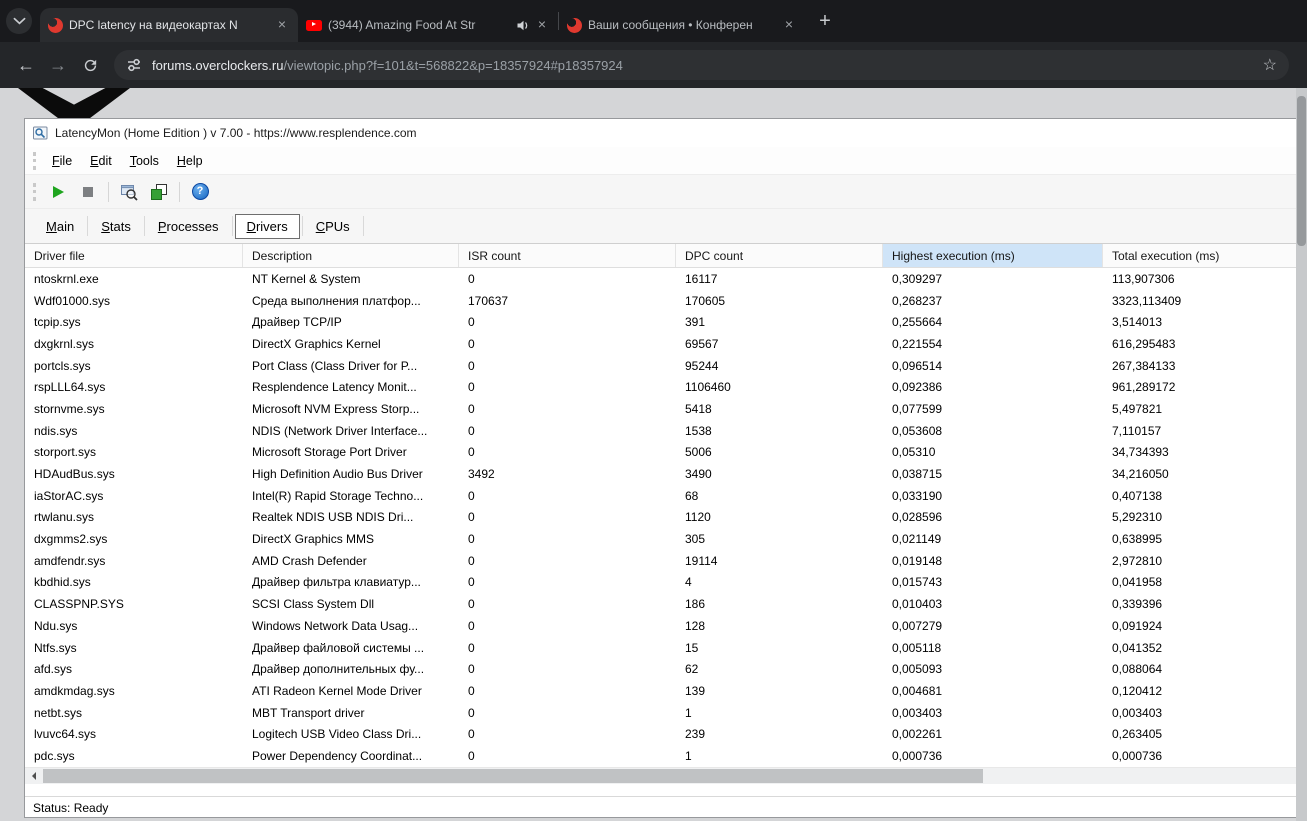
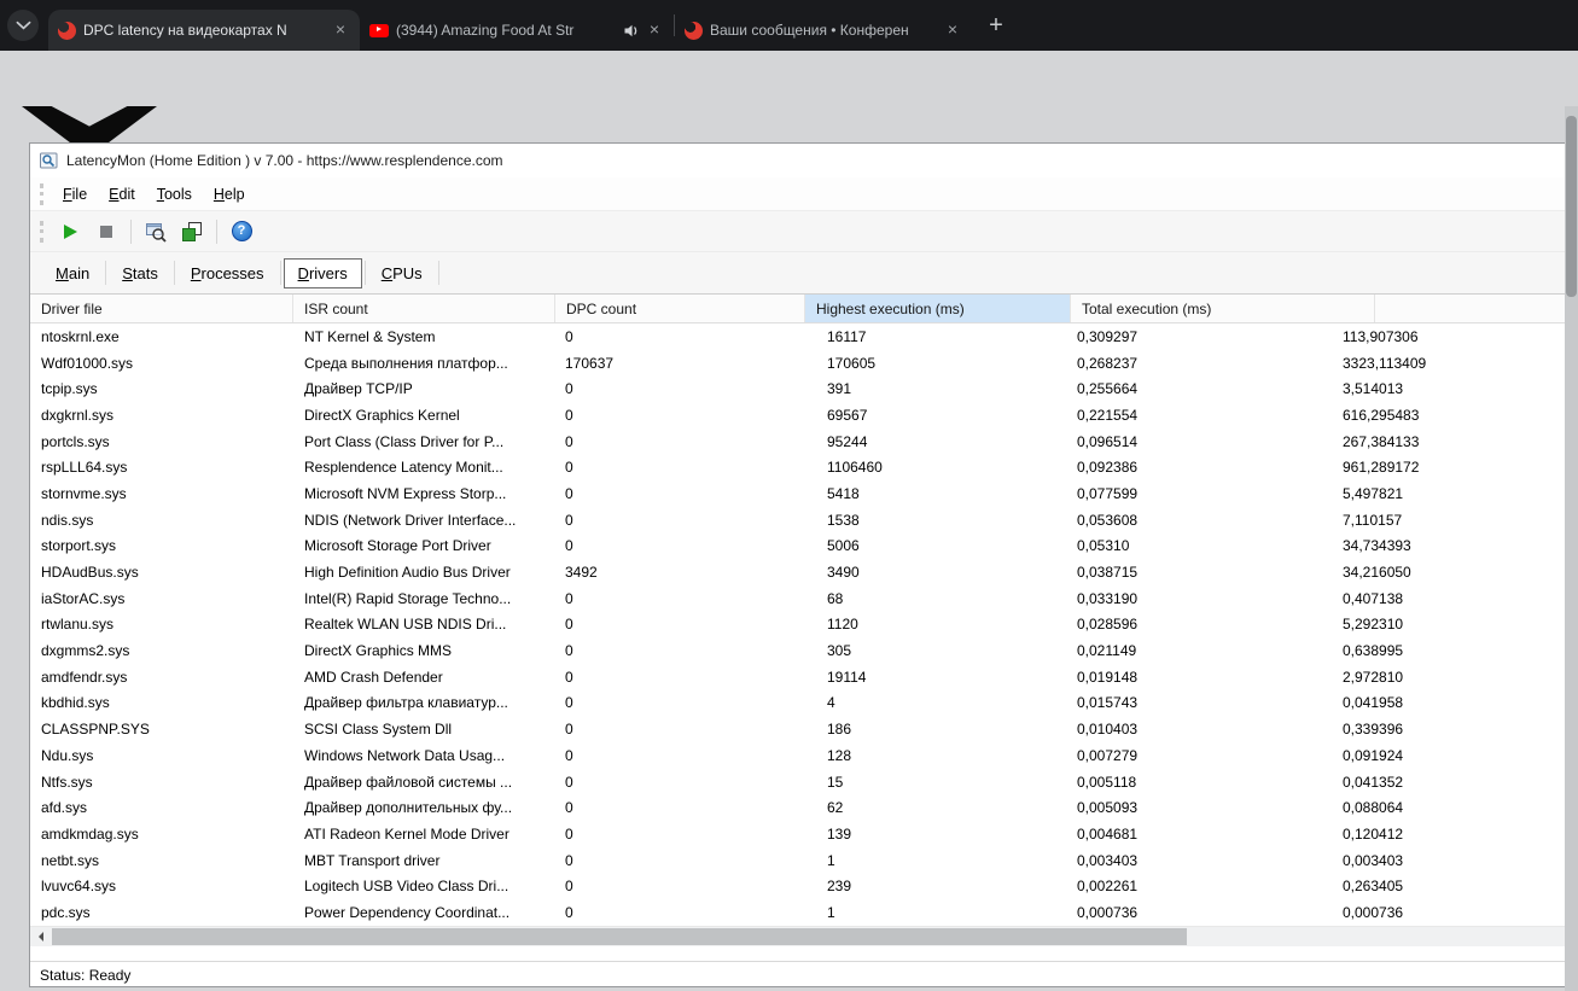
  DPC latency на видеокартах N
  ×
  (3944) Amazing Food At Str
  ×
  Ваши сообщения • Конферен
  ×
  +
- ←
- →
- forums.overclockers.ru/viewtopic.php?f=101&t=568822&p=18357924#p18357924
- ☆
  LatencyMon (Home Edition ) v 7.00 - https://www.resplendence.com
  File
  Edit
  Tools
  Help
  ?
  Main
  Stats
  Processes
  Drivers
  CPUs
  Driver file
- Description
  ISR count
  DPC count
  Highest execution (ms)
  Total execution (ms)
  ntoskrnl.exe
  NT Kernel & System
  0
  16117
  0,309297
  113,907306
  Wdf01000.sys
  Среда выполнения платфор...
  170637
  170605
  0,268237
  3323,113409
  tcpip.sys
  Драйвер TCP/IP
  0
  391
  0,255664
  3,514013
  dxgkrnl.sys
  DirectX Graphics Kernel
  0
  69567
  0,221554
  616,295483
  portcls.sys
  Port Class (Class Driver for P...
  0
  95244
  0,096514
  267,384133
  rspLLL64.sys
  Resplendence Latency Monit...
  0
  1106460
  0,092386
  961,289172
  stornvme.sys
  Microsoft NVM Express Storp...
  0
  5418
  0,077599
  5,497821
  ndis.sys
  NDIS (Network Driver Interface...
  0
  1538
  0,053608
  7,110157
  storport.sys
  Microsoft Storage Port Driver
  0
  5006
  0,05310
  34,734393
  HDAudBus.sys
  High Definition Audio Bus Driver
  3492
  3490
  0,038715
  34,216050
  iaStorAC.sys
  Intel(R) Rapid Storage Techno...
  0
  68
  0,033190
  0,407138
  rtwlanu.sys
- Realtek NDIS USB NDIS Dri...
+ Realtek WLAN USB NDIS Dri...
  0
  1120
  0,028596
  5,292310
  dxgmms2.sys
  DirectX Graphics MMS
  0
  305
  0,021149
  0,638995
  amdfendr.sys
  AMD Crash Defender
  0
  19114
  0,019148
  2,972810
  kbdhid.sys
  Драйвер фильтра клавиатур...
  0
  4
  0,015743
  0,041958
  CLASSPNP.SYS
  SCSI Class System Dll
  0
  186
  0,010403
  0,339396
  Ndu.sys
  Windows Network Data Usag...
  0
  128
  0,007279
  0,091924
  Ntfs.sys
  Драйвер файловой системы ...
  0
  15
  0,005118
  0,041352
  afd.sys
  Драйвер дополнительных фу...
  0
  62
  0,005093
  0,088064
  amdkmdag.sys
  ATI Radeon Kernel Mode Driver
  0
  139
  0,004681
  0,120412
  netbt.sys
  MBT Transport driver
  0
  1
  0,003403
  0,003403
  lvuvc64.sys
  Logitech USB Video Class Dri...
  0
  239
  0,002261
  0,263405
  pdc.sys
  Power Dependency Coordinat...
  0
  1
  0,000736
  0,000736
  Status: Ready
